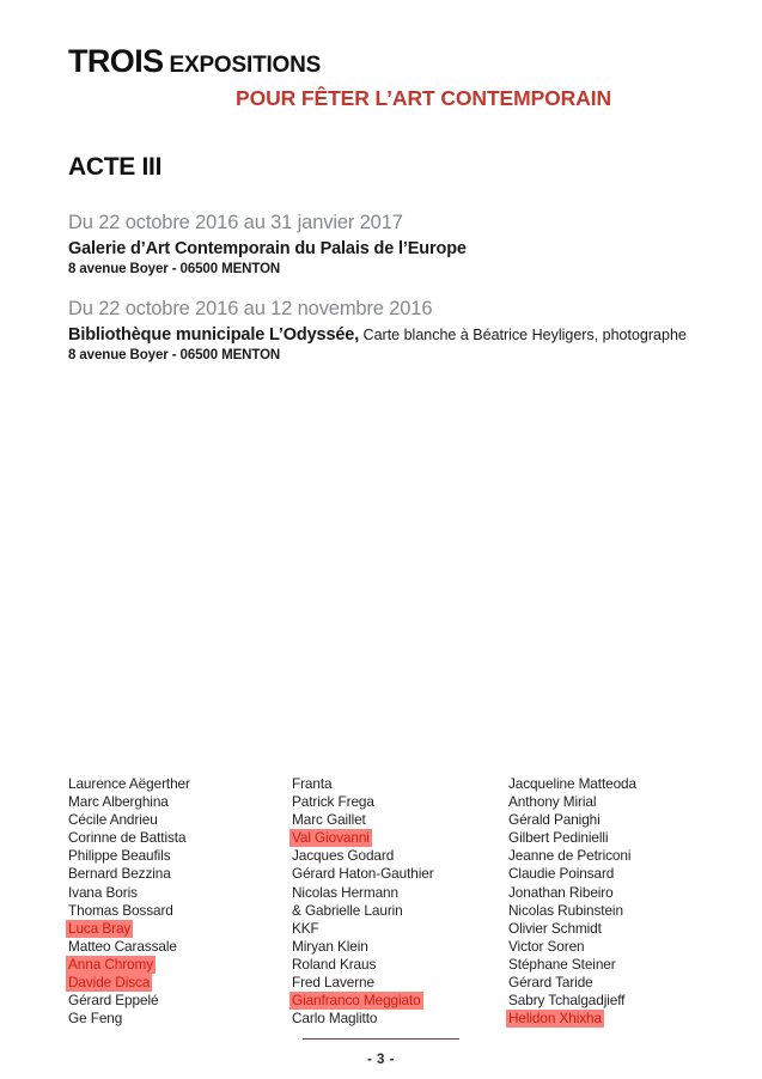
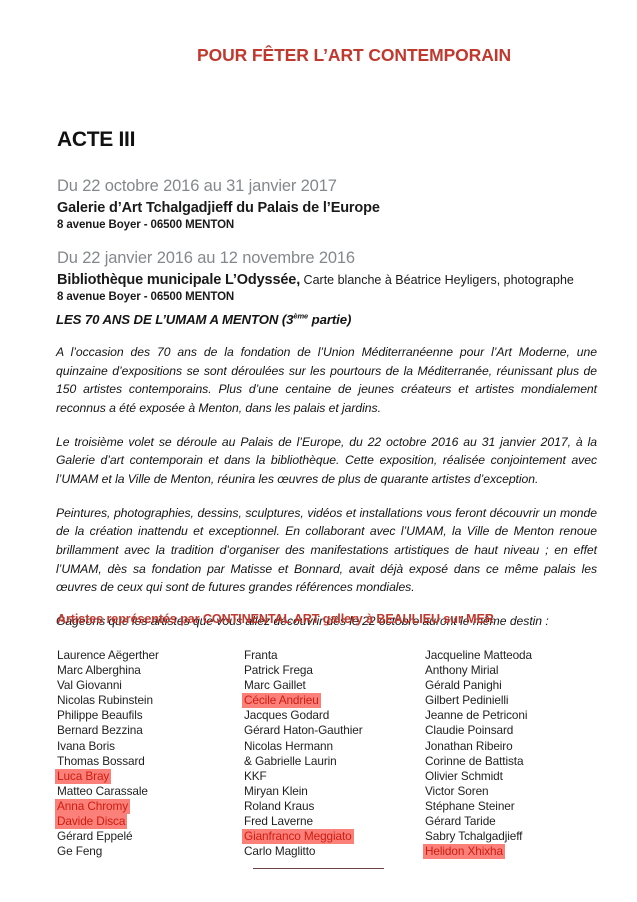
- TROIS EXPOSITIONS
  POUR FÊTER L’ART CONTEMPORAIN
  ACTE III
  Du 22 octobre 2016 au 31 janvier 2017
- Galerie d’Art Contemporain du Palais de l’Europe
+ Galerie d’Art Tchalgadjieff du Palais de l’Europe
  8 avenue Boyer - 06500 MENTON
- Du 22 octobre 2016 au 12 novembre 2016
+ Du 22 janvier 2016 au 12 novembre 2016
  Bibliothèque municipale L’Odyssée, Carte blanche à Béatrice Heyligers, photographe
  8 avenue Boyer - 06500 MENTON
+ LES 70 ANS DE L’UMAM A MENTON (3ème partie)
+ A l’occasion des 70 ans de la fondation de l’Union Méditerranéenne pour l’Art Moderne, une quinzaine d’expositions se sont déroulées sur les pourtours de la Méditerranée, réunissant plus de 150 artistes contemporains. Plus d’une centaine de jeunes créateurs et artistes mondialement reconnus a été exposée à Menton, dans les palais et jardins.
+ Le troisième volet se déroule au Palais de l’Europe, du 22 octobre 2016 au 31 janvier 2017, à la Galerie d’art contemporain et dans la bibliothèque. Cette exposition, réalisée conjointement avec l’UMAM et la Ville de Menton, réunira les œuvres de plus de quarante artistes d’exception.
+ Peintures, photographies, dessins, sculptures, vidéos et installations vous feront découvrir un monde de la création inattendu et exceptionnel. En collaborant avec l’UMAM, la Ville de Menton renoue brillamment avec la tradition d’organiser des manifestations artistiques de haut niveau ; en effet l’UMAM, dès sa fondation par Matisse et Bonnard, avait déjà exposé dans ce même palais les œuvres de ceux qui sont de futures grandes références mondiales.
+ Gageons que les artistes que vous allez découvrir dès le 22 octobre auront le même destin :
+ Artistes représentés par CONTINENTAL ART gallery à BEAULIEU sur MER
  Laurence Aëgerther
  Marc Alberghina
- Cécile Andrieu
+ Val Giovanni
- Corinne de Battista
+ Nicolas Rubinstein
  Philippe Beaufils
  Bernard Bezzina
  Ivana Boris
  Thomas Bossard
  Luca Bray
  Matteo Carassale
  Anna Chromy
  Davide Disca
  Gérard Eppelé
  Ge Feng
  Franta
  Patrick Frega
  Marc Gaillet
- Val Giovanni
+ Cécile Andrieu
  Jacques Godard
  Gérard Haton-Gauthier
  Nicolas Hermann
  & Gabrielle Laurin
  KKF
  Miryan Klein
  Roland Kraus
  Fred Laverne
  Gianfranco Meggiato
  Carlo Maglitto
  Jacqueline Matteoda
  Anthony Mirial
  Gérald Panighi
  Gilbert Pedinielli
  Jeanne de Petriconi
  Claudie Poinsard
  Jonathan Ribeiro
- Nicolas Rubinstein
+ Corinne de Battista
  Olivier Schmidt
  Victor Soren
  Stéphane Steiner
  Gérard Taride
  Sabry Tchalgadjieff
  Helidon Xhixha
- - 3 -
